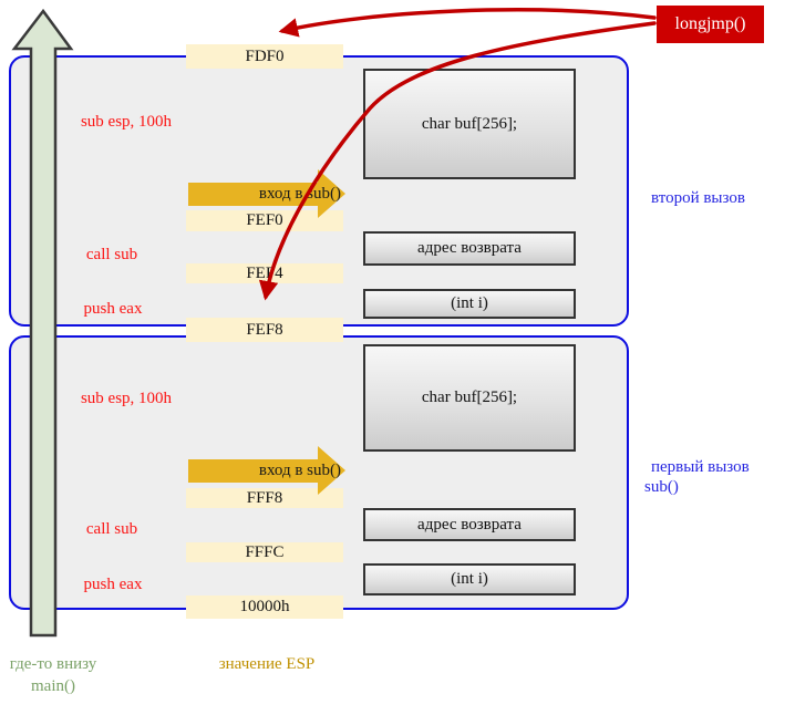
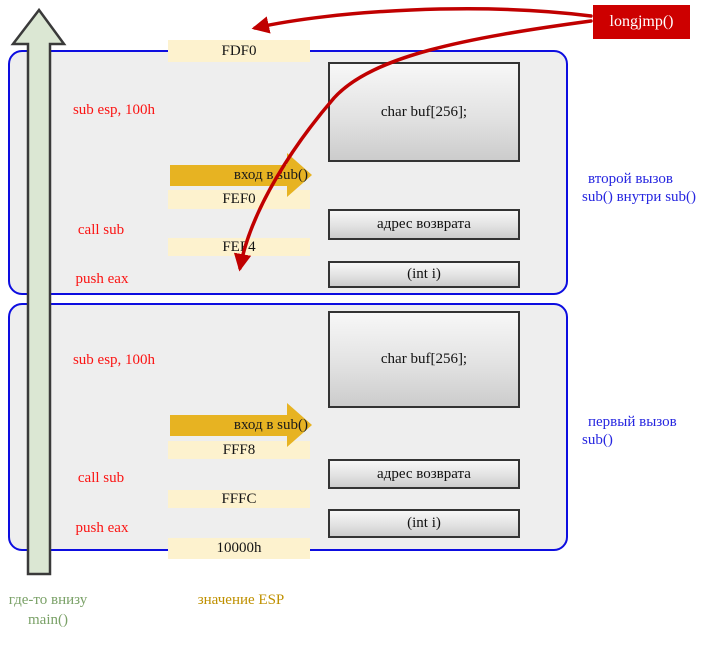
  FDF0
  sub esp, 100h
  call sub
  push eax
  вход вub()
  FEF0
  FE4
- FEF8
  char buf[256];
  адрес возврата
  (int i)
  sub esp, 100h
  call sub
  push eax
  вход в sub()
  FFF8
  FFFC
  10000h
  char buf[256];
  адрес возврата
  (int i)
  второй вызов
+ sub() внутри sub()
  первый вызов
  sub()
  longjmp()
  где-то внизу
  main()
  значение ESP
